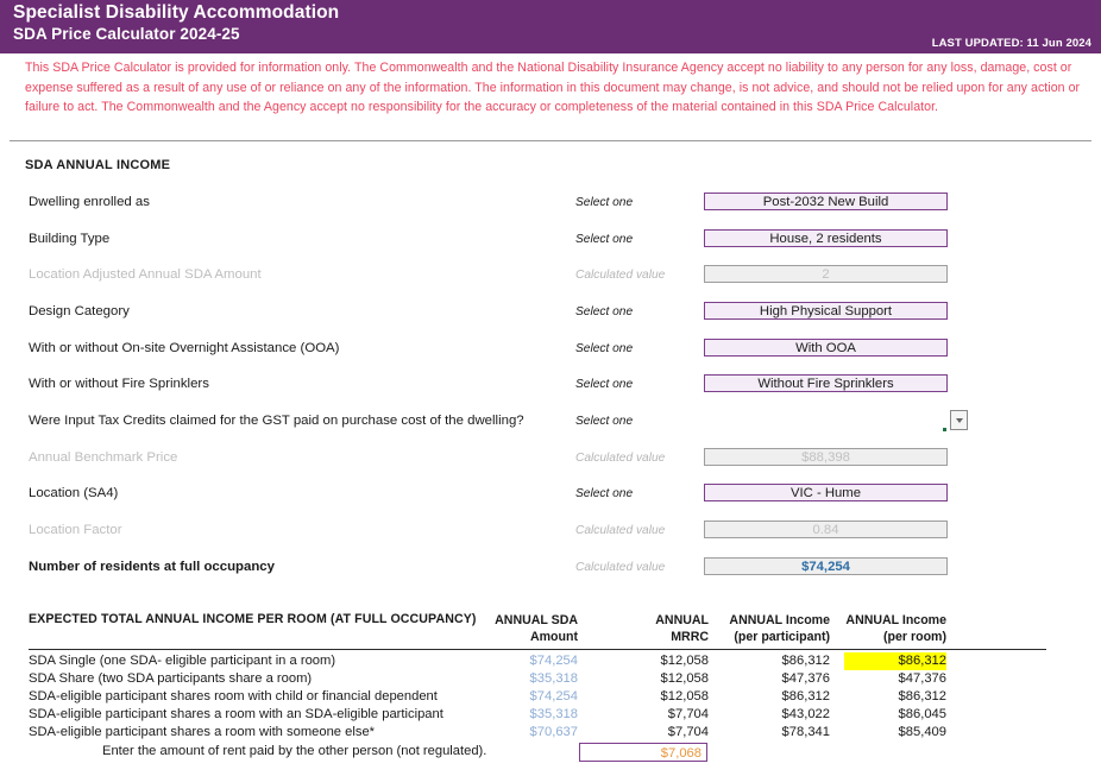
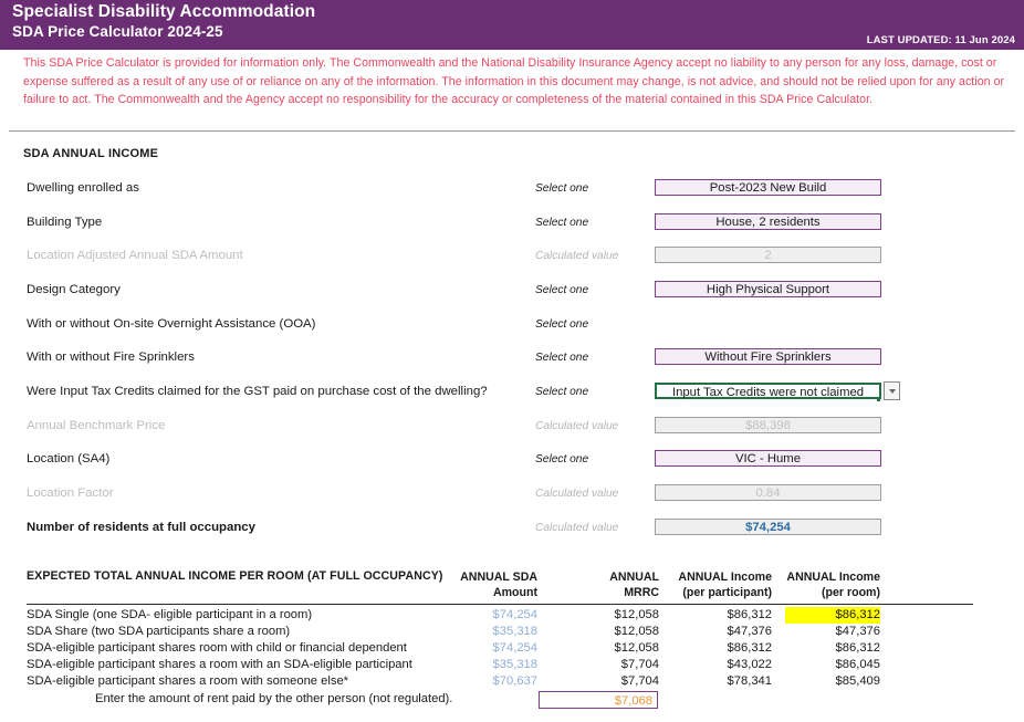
  Specialist Disability Accommodation
  SDA Price Calculator 2024-25
  LAST UPDATED: 11 Jun 2024
  This SDA Price Calculator is provided for information only. The Commonwealth and the National Disability Insurance Agency accept no liability to any person for any loss, damage, cost or expense suffered as a result of any use of or reliance on any of the information. The information in this document may change, is not advice, and should not be relied upon for any action or failure to act. The Commonwealth and the Agency accept no responsibility for the accuracy or completeness of the material contained in this SDA Price Calculator.
  SDA ANNUAL INCOME
  Dwelling enrolled as
  Select one
- Post-2032 New Build
+ Post-2023 New Build
  Building Type
  Select one
  House, 2 residents
  Location Adjusted Annual SDA Amount
  Calculated value
  2
  Design Category
  Select one
  High Physical Support
  With or without On-site Overnight Assistance (OOA)
  Select one
- With OOA
  With or without Fire Sprinklers
  Select one
  Without Fire Sprinklers
  Were Input Tax Credits claimed for the GST paid on purchase cost of the dwelling?
  Select one
+ Input Tax Credits were not claimed
  Annual Benchmark Price
  Calculated value
  $88,398
  Location (SA4)
  Select one
  VIC - Hume
  Location Factor
  Calculated value
  0.84
  Number of residents at full occupancy
  Calculated value
  $74,254
  EXPECTED TOTAL ANNUAL INCOME PER ROOM (AT FULL OCCUPANCY)
  ANNUAL SDA
  Amount
  ANNUAL
  MRRC
  ANNUAL Income
  (per participant)
  ANNUAL Income
  (per room)
  SDA Single (one SDA- eligible participant in a room)
  $74,254
  $12,058
  $86,312
  $86,312
  SDA Share (two SDA participants share a room)
  $35,318
  $12,058
  $47,376
  $47,376
  SDA-eligible participant shares room with child or financial dependent
  $74,254
  $12,058
  $86,312
  $86,312
  SDA-eligible participant shares a room with an SDA-eligible participant
  $35,318
  $7,704
  $43,022
  $86,045
  SDA-eligible participant shares a room with someone else*
  $70,637
  $7,704
  $78,341
  $85,409
  Enter the amount of rent paid by the other person (not regulated).
  $7,068
